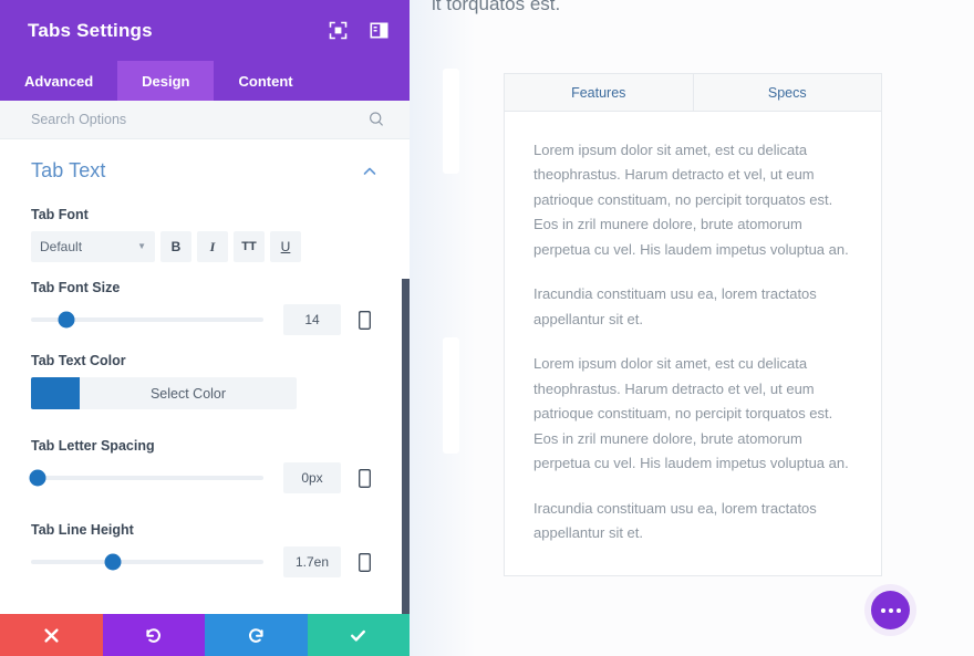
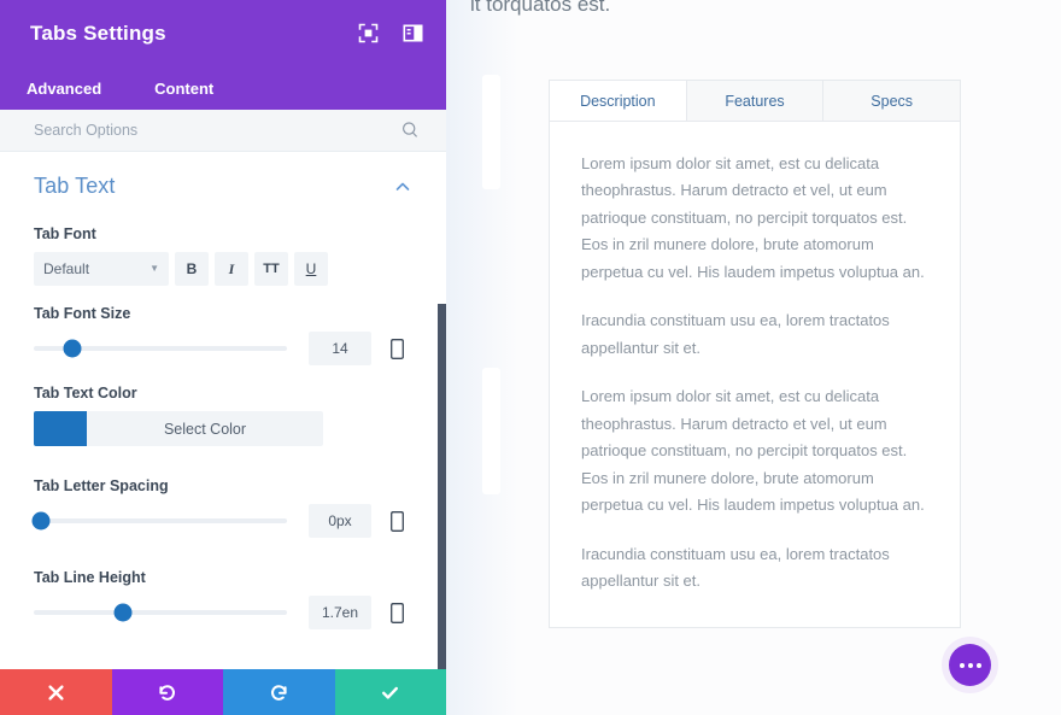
  Tabs Settings
  Advanced
- Design
  Content
  Search Options
  Tab Text
  Tab Font
  Default
  ▼
  B
  I
  TT
  U
  Tab Font Size
  14
  Tab Text Color
  Select Color
  Tab Letter Spacing
  0px
  Tab Line Height
  1.7en
  it torquatos est.
+ Description
  Features
  Specs
  Lorem ipsum dolor sit amet, est cu delicata theophrastus. Harum detracto et vel, ut eum patrioque constituam, no percipit torquatos est. Eos in zril munere dolore, brute atomorum perpetua cu vel. His laudem impetus voluptua an.
  Iracundia constituam usu ea, lorem tractatos appellantur sit et.
  Lorem ipsum dolor sit amet, est cu delicata theophrastus. Harum detracto et vel, ut eum patrioque constituam, no percipit torquatos est. Eos in zril munere dolore, brute atomorum perpetua cu vel. His laudem impetus voluptua an.
  Iracundia constituam usu ea, lorem tractatos appellantur sit et.
